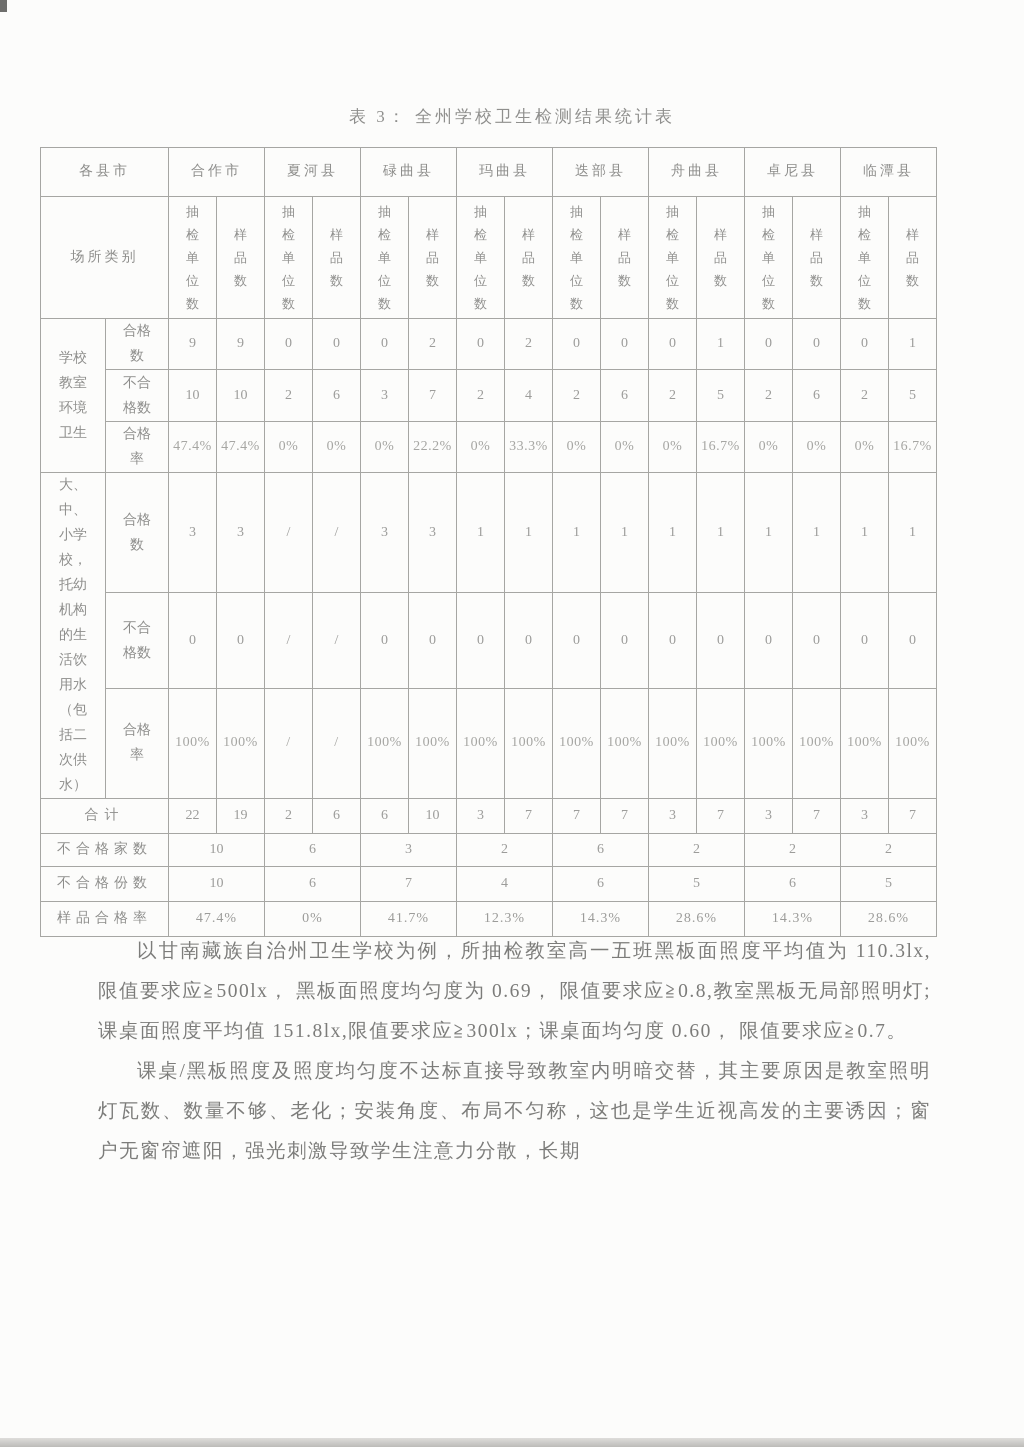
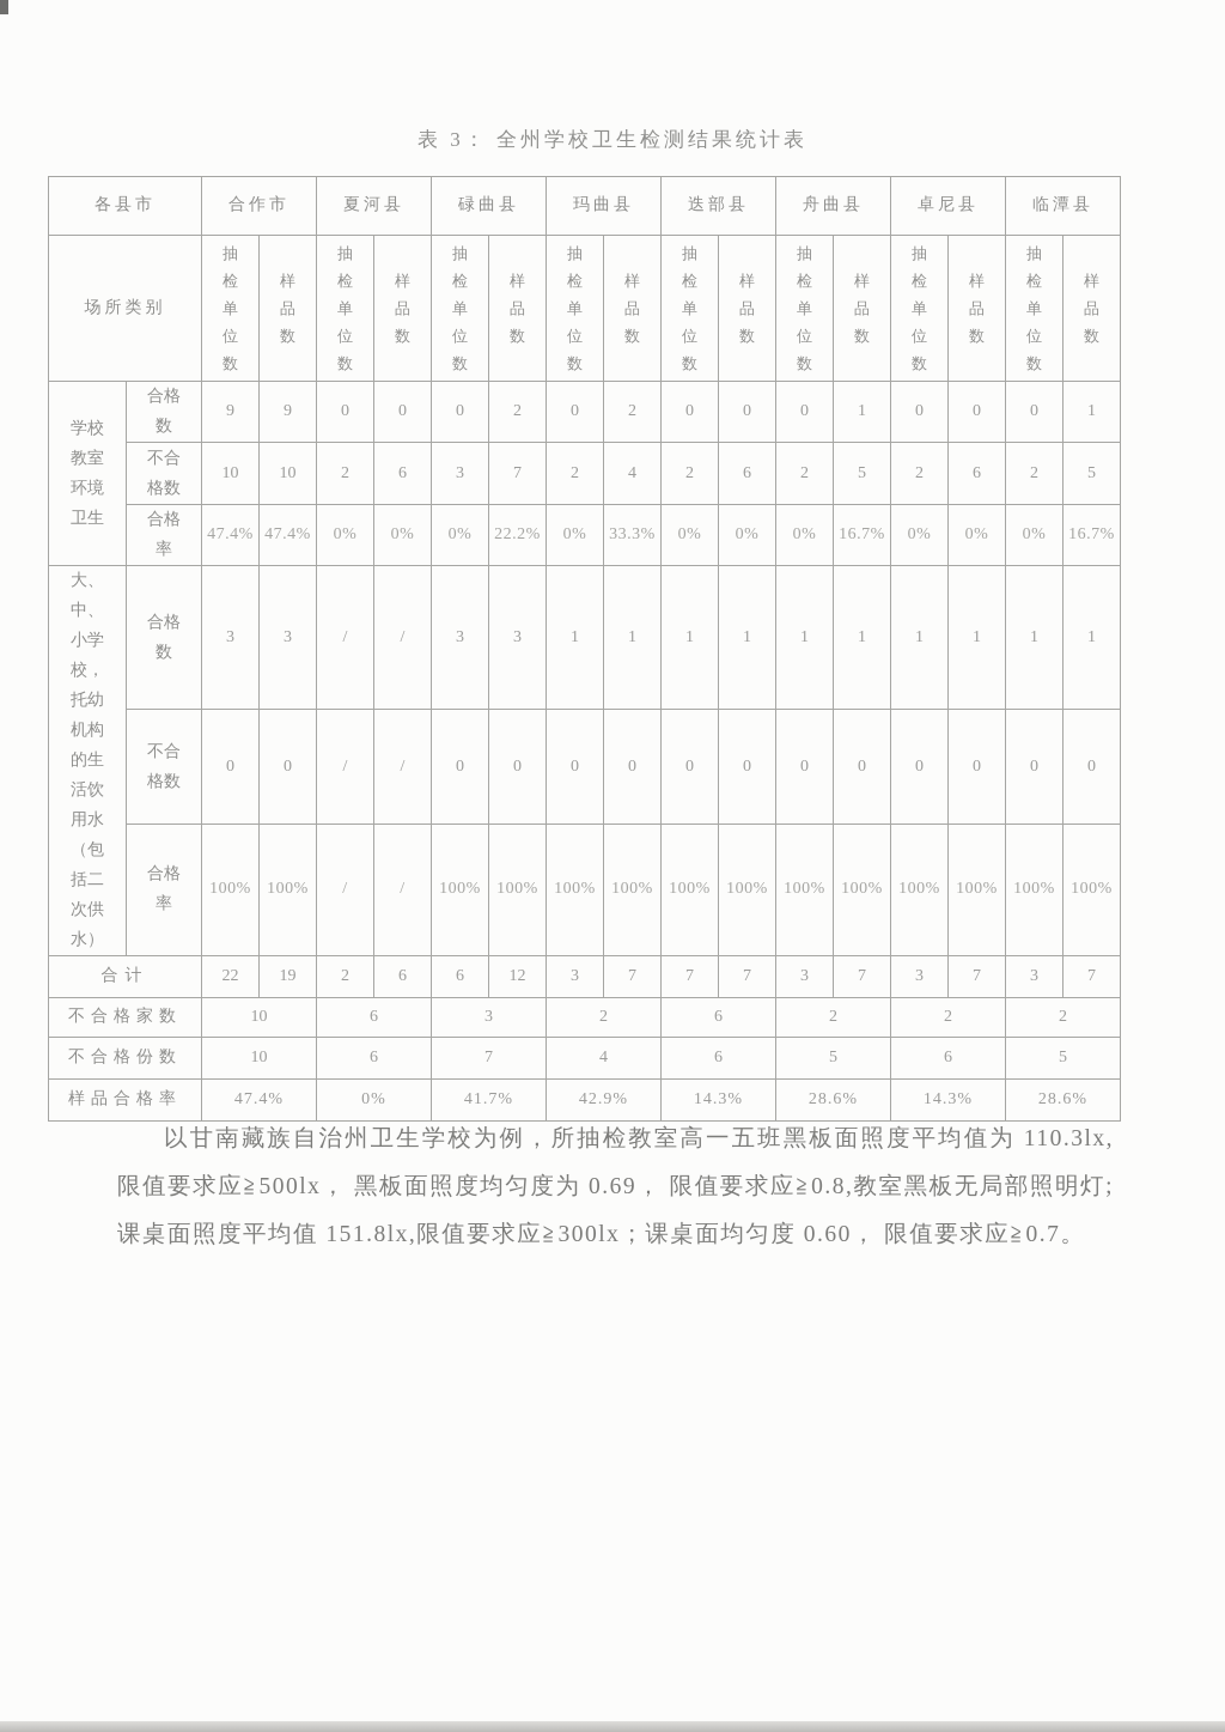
  表 3： 全州学校卫生检测结果统计表
  各县市	合作市	夏河县	碌曲县	玛曲县	迭部县	舟曲县	卓尼县	临潭县
  场所类别	抽检单位数	样品数	抽检单位数	样品数	抽检单位数	样品数	抽检单位数	样品数	抽检单位数	样品数	抽检单位数	样品数	抽检单位数	样品数	抽检单位数	样品数
  学校教室环境卫生	合格数	9	9	0	0	0	2	0	2	0	0	0	1	0	0	0	1
  不合格数	10	10	2	6	3	7	2	4	2	6	2	5	2	6	2	5
  合格率	47.4%	47.4%	0%	0%	0%	22.2%	0%	33.3%	0%	0%	0%	16.7%	0%	0%	0%	16.7%
  大、中、小学校，托幼机构的生活饮用水（包括二次供水）	合格数	3	3	/	/	3	3	1	1	1	1	1	1	1	1	1	1
  不合格数	0	0	/	/	0	0	0	0	0	0	0	0	0	0	0	0
  合格率	100%	100%	/	/	100%	100%	100%	100%	100%	100%	100%	100%	100%	100%	100%	100%
- 合计	22	19	2	6	6	10	3	7	7	7	3	7	3	7	3	7
+ 合计	22	19	2	6	6	12	3	7	7	7	3	7	3	7	3	7
  不合格家数	10	6	3	2	6	2	2	2
  不合格份数	10	6	7	4	6	5	6	5
- 样品合格率	47.4%	0%	41.7%	12.3%	14.3%	28.6%	14.3%	28.6%
+ 样品合格率	47.4%	0%	41.7%	42.9%	14.3%	28.6%	14.3%	28.6%
  以甘南藏族自治州卫生学校为例，所抽检教室高一五班黑板面照度平均值为 110.3lx,限值要求应≧500lx， 黑板面照度均匀度为 0.69， 限值要求应≧0.8,教室黑板无局部照明灯;课桌面照度平均值 151.8lx,限值要求应≧300lx；课桌面均匀度 0.60， 限值要求应≧0.7。
- 课桌/黑板照度及照度均匀度不达标直接导致教室内明暗交替，其主要原因是教室照明灯瓦数、数量不够、老化；安装角度、布局不匀称，这也是学生近视高发的主要诱因；窗户无窗帘遮阳，强光刺激导致学生注意力分散，长期
